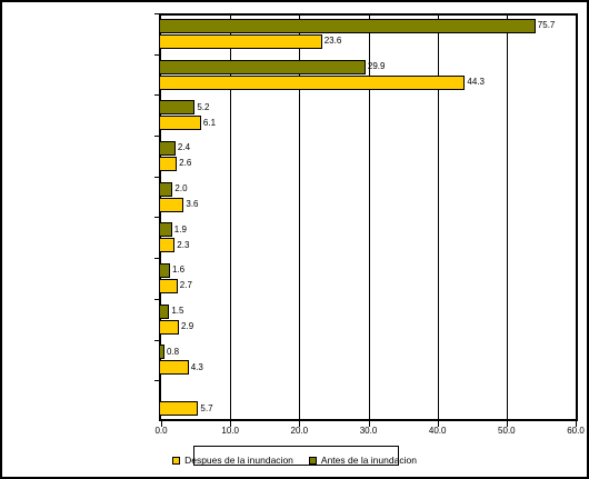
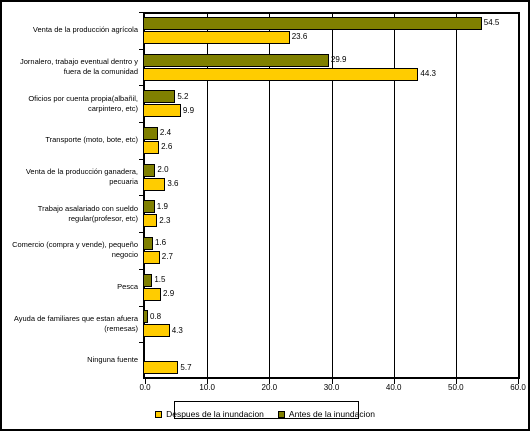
+ Venta de la producción agrícola
+ Jornalero, trabajo eventual dentro y fuera de la comunidad
+ Oficios por cuenta propia(albañil, carpintero, etc)
+ Transporte (moto, bote, etc)
+ Venta de la producción ganadera, pecuaria
+ Trabajo asalariado con sueldo regular(profesor, etc)
+ Comercio (compra y vende), pequeño negocio
+ Pesca
+ Ayuda de familiares que estan afuera (remesas)
+ Ninguna fuente
- 75.7
+ 54.5
  23.6
  29.9
  44.3
  5.2
- 6.1
+ 9.9
  2.4
  2.6
  2.0
  3.6
  1.9
  2.3
  1.6
  2.7
  1.5
  2.9
  0.8
  4.3
  5.7
  0.0
  10.0
  20.0
  30.0
  40.0
  50.0
  60.0
  Despues de la inundacion
  Antes de la inundacion
